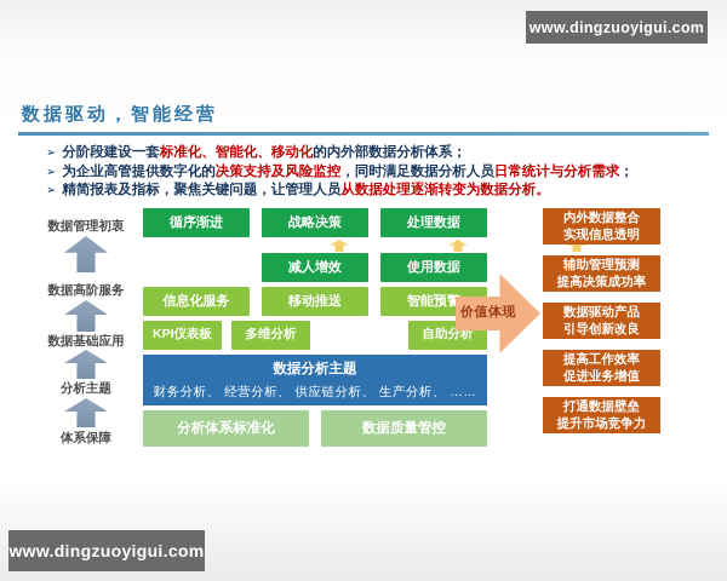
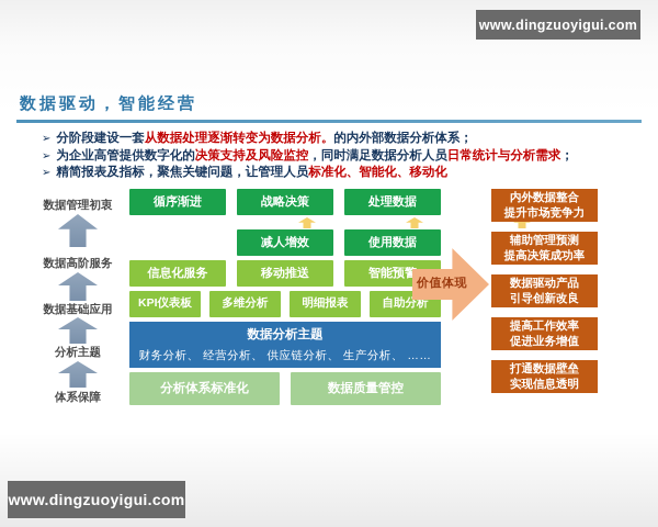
  www.dingzuoyigui.com
  www.dingzuoyigui.com
  数据驱动，智能经营
- ➢ 分阶段建设一套标准化、智能化、移动化的内外部数据分析体系；
+ ➢ 分阶段建设一套从数据处理逐渐转变为数据分析。的内外部数据分析体系；
  ➢ 为企业高管提供数字化的决策支持及风险监控，同时满足数据分析人员日常统计与分析需求；
- ➢ 精简报表及指标，聚焦关键问题，让管理人员从数据处理逐渐转变为数据分析。
+ ➢ 精简报表及指标，聚焦关键问题，让管理人员标准化、智能化、移动化
  数据管理初衷
  数据高阶服务
  数据基础应用
  分析主题
  体系保障
  循序渐进
  战略决策
  处理数据
  减人增效
  使用数据
  信息化服务
  移动推送
  智能预警
  KPI仪表板
  多维分析
+ 明细报表
  自助分析
  数据分析主题
  财务分析、 经营分析、 供应链分析、 生产分析、 ……
  分析体系标准化
  数据质量管控
  价值体现
  内外数据整合
- 实现信息透明
+ 提升市场竞争力
  辅助管理预测
  提高决策成功率
  数据驱动产品
  引导创新改良
  提高工作效率
  促进业务增值
  打通数据壁垒
- 提升市场竞争力
+ 实现信息透明
